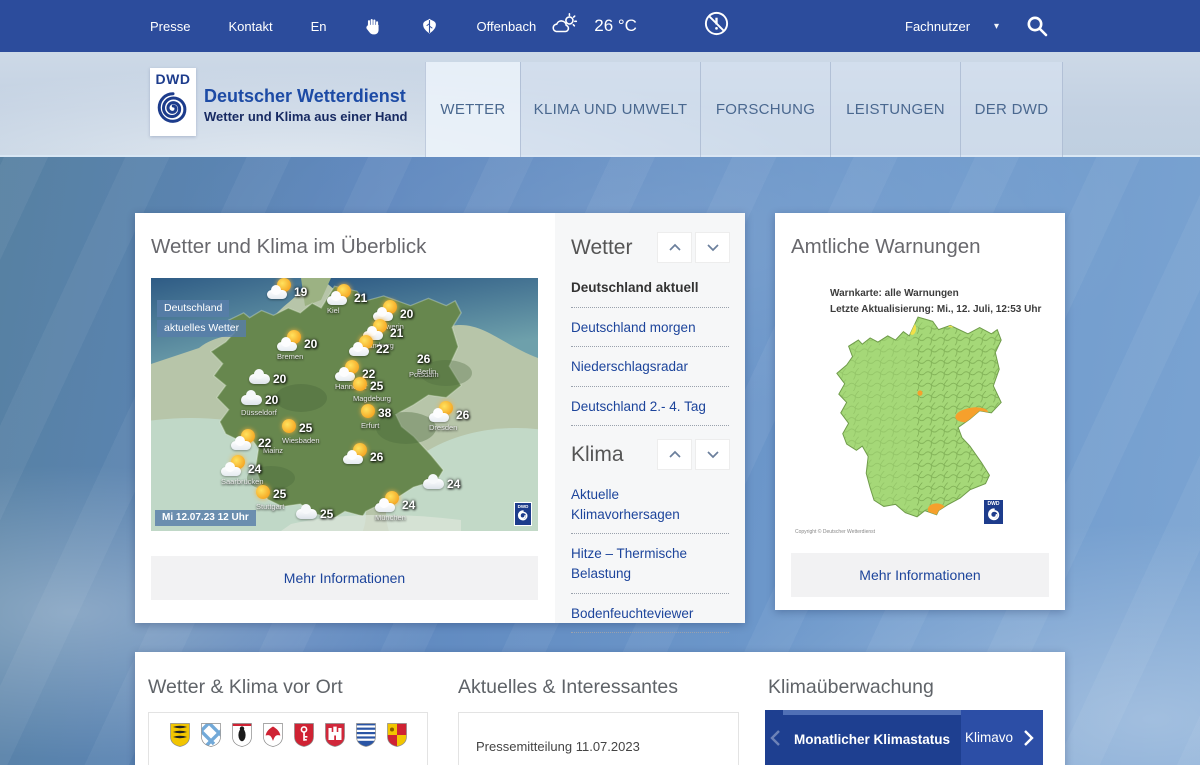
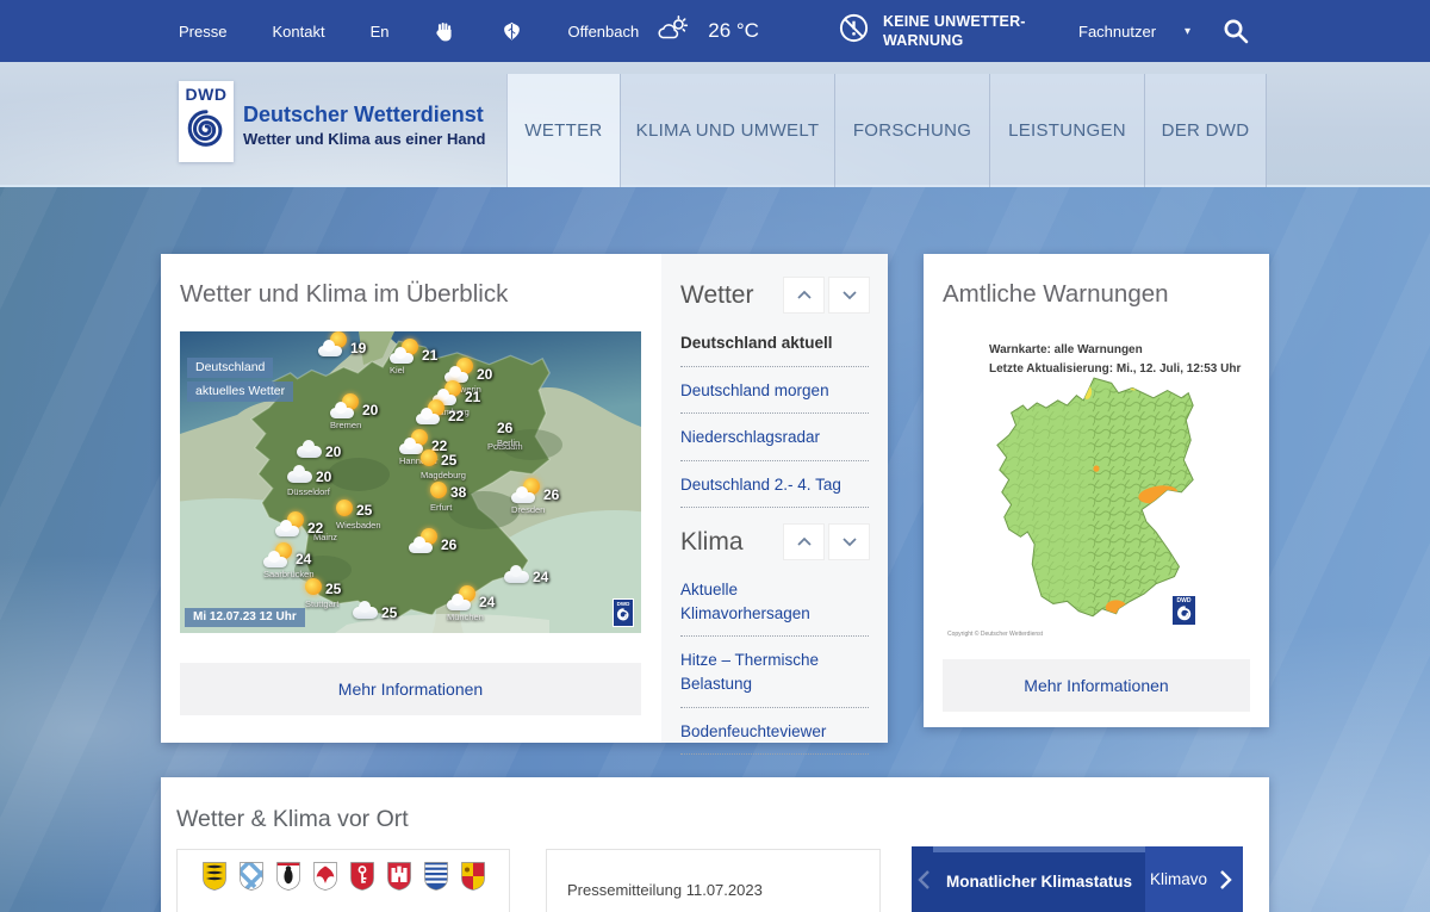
  Presse
  Kontakt
  En
  Offenbach
  26 °C
+ KEINE UNWETTER-
+ WARNUNG
  Fachnutzer
  ▾
  DWD
  Deutscher Wetterdienst
  Wetter und Klima aus einer Hand
  WETTER
  KLIMA UND UMWELT
  FORSCHUNG
  LEISTUNGEN
  DER DWD
  Wetter und Klima im Überblick
  Deutschland
  aktuelles Wetter
  Mi 12.07.23 12 Uhr
  19
  21
  Kiel
  20
  21
  mburg
  22
  20
  Bremen
  22
  20
  20
  Düsseldorf
  26
  Berlin
  25
  Magdeburg
  38
  Erfurt
  26
  Dresden
  25
  Wiesbaden
  22
  24
  Saarbrücken
  26
  25
  Stuttgart
  24
  24
  München
  25
  Potsdam
  Mainz
  Mehr Informationen
  Wetter
  Deutschland aktuell
  Deutschland morgen
  Niederschlagsradar
  Deutschland 2.- 4. Tag
  Klima
  Aktuelle Klimavorhersagen
  Hitze – Thermische Belastung
  Bodenfeuchteviewer
  Amtliche Warnungen
  Warnkarte: alle Warnungen
  Letzte Aktualisierung: Mi., 12. Juli, 12:53 Uhr
  Mehr Informationen
  Wetter & Klima vor Ort
- Aktuelles & Interessantes
- Klimaüberwachung
  Pressemitteilung 11.07.2023
  Monatlicher Klimastatus
  Klimavo
